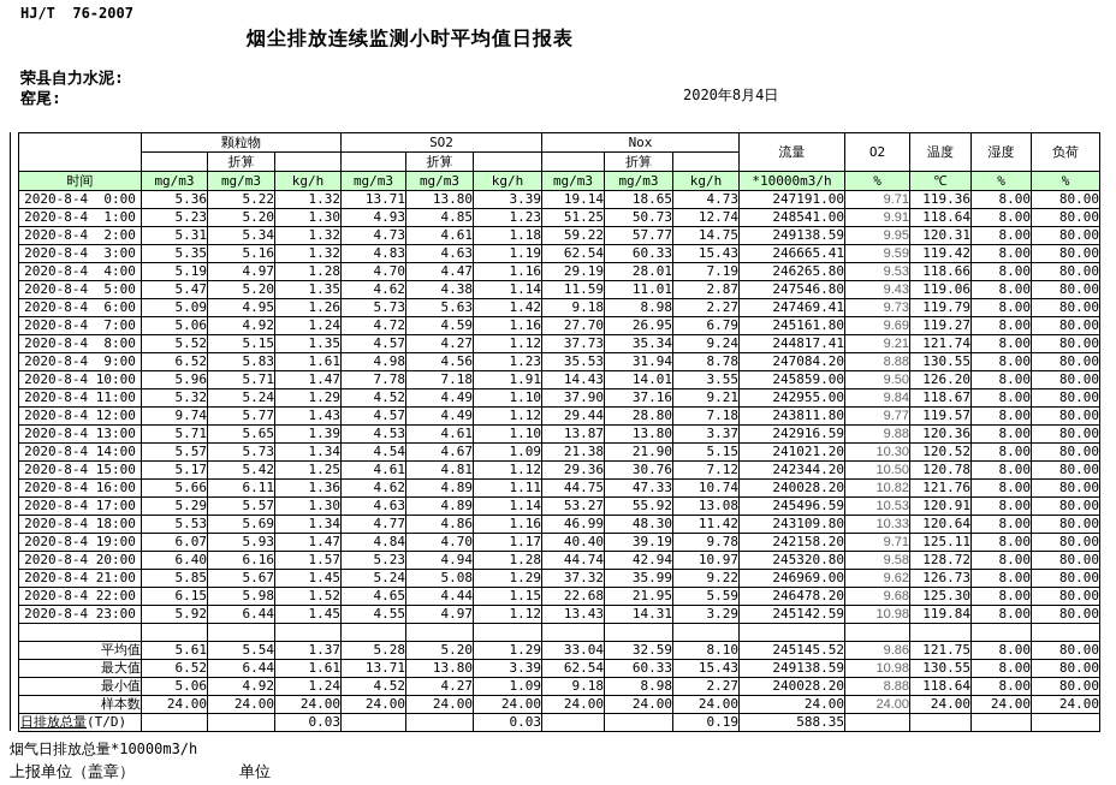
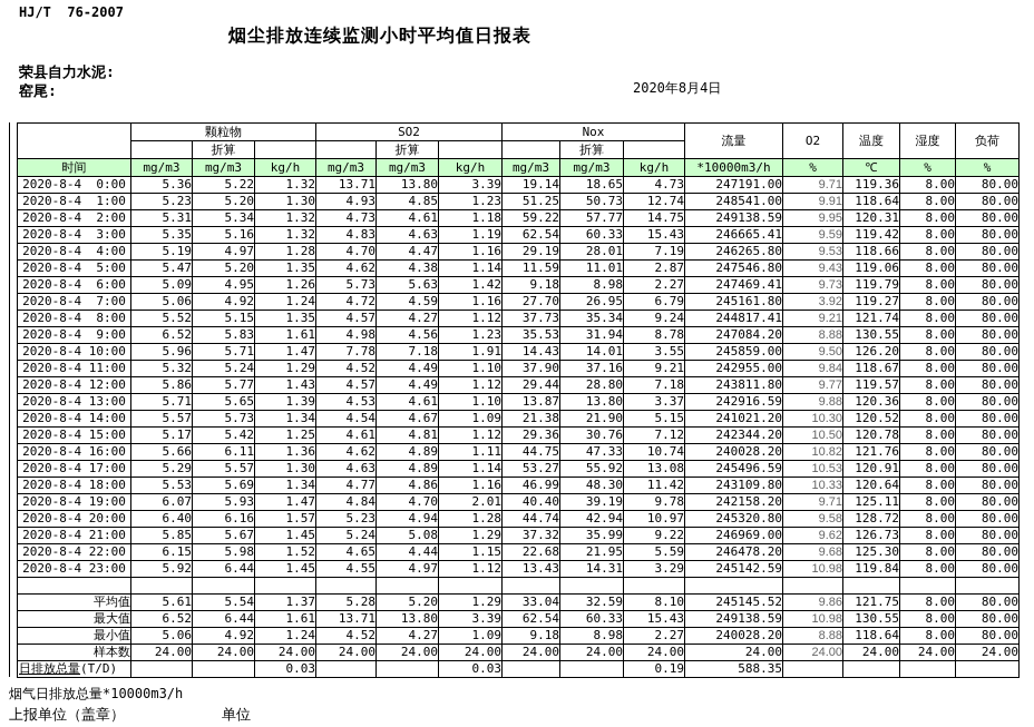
  HJ/T 76-2007
  烟尘排放连续监测小时平均值日报表
  荣县自力水泥:
  窑尾:
  2020年8月4日
  	颗粒物	SO2	Nox	流量	O2	温度	湿度	负荷
  	折算			折算			折算
  时间	mg/m3	mg/m3	kg/h	mg/m3	mg/m3	kg/h	mg/m3	mg/m3	kg/h	*10000m3/h	%	℃	%	%
  2020-8-4 0:00	5.36	5.22	1.32	13.71	13.80	3.39	19.14	18.65	4.73	247191.00	9.71	119.36	8.00	80.00
  2020-8-4 1:00	5.23	5.20	1.30	4.93	4.85	1.23	51.25	50.73	12.74	248541.00	9.91	118.64	8.00	80.00
  2020-8-4 2:00	5.31	5.34	1.32	4.73	4.61	1.18	59.22	57.77	14.75	249138.59	9.95	120.31	8.00	80.00
  2020-8-4 3:00	5.35	5.16	1.32	4.83	4.63	1.19	62.54	60.33	15.43	246665.41	9.59	119.42	8.00	80.00
  2020-8-4 4:00	5.19	4.97	1.28	4.70	4.47	1.16	29.19	28.01	7.19	246265.80	9.53	118.66	8.00	80.00
  2020-8-4 5:00	5.47	5.20	1.35	4.62	4.38	1.14	11.59	11.01	2.87	247546.80	9.43	119.06	8.00	80.00
  2020-8-4 6:00	5.09	4.95	1.26	5.73	5.63	1.42	9.18	8.98	2.27	247469.41	9.73	119.79	8.00	80.00
- 2020-8-4 7:00	5.06	4.92	1.24	4.72	4.59	1.16	27.70	26.95	6.79	245161.80	9.69	119.27	8.00	80.00
+ 2020-8-4 7:00	5.06	4.92	1.24	4.72	4.59	1.16	27.70	26.95	6.79	245161.80	3.92	119.27	8.00	80.00
  2020-8-4 8:00	5.52	5.15	1.35	4.57	4.27	1.12	37.73	35.34	9.24	244817.41	9.21	121.74	8.00	80.00
  2020-8-4 9:00	6.52	5.83	1.61	4.98	4.56	1.23	35.53	31.94	8.78	247084.20	8.88	130.55	8.00	80.00
  2020-8-4 10:00	5.96	5.71	1.47	7.78	7.18	1.91	14.43	14.01	3.55	245859.00	9.50	126.20	8.00	80.00
  2020-8-4 11:00	5.32	5.24	1.29	4.52	4.49	1.10	37.90	37.16	9.21	242955.00	9.84	118.67	8.00	80.00
- 2020-8-4 12:00	9.74	5.77	1.43	4.57	4.49	1.12	29.44	28.80	7.18	243811.80	9.77	119.57	8.00	80.00
+ 2020-8-4 12:00	5.86	5.77	1.43	4.57	4.49	1.12	29.44	28.80	7.18	243811.80	9.77	119.57	8.00	80.00
  2020-8-4 13:00	5.71	5.65	1.39	4.53	4.61	1.10	13.87	13.80	3.37	242916.59	9.88	120.36	8.00	80.00
  2020-8-4 14:00	5.57	5.73	1.34	4.54	4.67	1.09	21.38	21.90	5.15	241021.20	10.30	120.52	8.00	80.00
  2020-8-4 15:00	5.17	5.42	1.25	4.61	4.81	1.12	29.36	30.76	7.12	242344.20	10.50	120.78	8.00	80.00
  2020-8-4 16:00	5.66	6.11	1.36	4.62	4.89	1.11	44.75	47.33	10.74	240028.20	10.82	121.76	8.00	80.00
  2020-8-4 17:00	5.29	5.57	1.30	4.63	4.89	1.14	53.27	55.92	13.08	245496.59	10.53	120.91	8.00	80.00
  2020-8-4 18:00	5.53	5.69	1.34	4.77	4.86	1.16	46.99	48.30	11.42	243109.80	10.33	120.64	8.00	80.00
- 2020-8-4 19:00	6.07	5.93	1.47	4.84	4.70	1.17	40.40	39.19	9.78	242158.20	9.71	125.11	8.00	80.00
+ 2020-8-4 19:00	6.07	5.93	1.47	4.84	4.70	2.01	40.40	39.19	9.78	242158.20	9.71	125.11	8.00	80.00
  2020-8-4 20:00	6.40	6.16	1.57	5.23	4.94	1.28	44.74	42.94	10.97	245320.80	9.58	128.72	8.00	80.00
  2020-8-4 21:00	5.85	5.67	1.45	5.24	5.08	1.29	37.32	35.99	9.22	246969.00	9.62	126.73	8.00	80.00
  2020-8-4 22:00	6.15	5.98	1.52	4.65	4.44	1.15	22.68	21.95	5.59	246478.20	9.68	125.30	8.00	80.00
  2020-8-4 23:00	5.92	6.44	1.45	4.55	4.97	1.12	13.43	14.31	3.29	245142.59	10.98	119.84	8.00	80.00
  平均值	5.61	5.54	1.37	5.28	5.20	1.29	33.04	32.59	8.10	245145.52	9.86	121.75	8.00	80.00
  最大值	6.52	6.44	1.61	13.71	13.80	3.39	62.54	60.33	15.43	249138.59	10.98	130.55	8.00	80.00
  最小值	5.06	4.92	1.24	4.52	4.27	1.09	9.18	8.98	2.27	240028.20	8.88	118.64	8.00	80.00
  样本数	24.00	24.00	24.00	24.00	24.00	24.00	24.00	24.00	24.00	24.00	24.00	24.00	24.00	24.00
  日排放总量(T/D)			0.03			0.03			0.19	588.35
  烟气日排放总量*10000m3/h
  上报单位（盖章）
  单位
